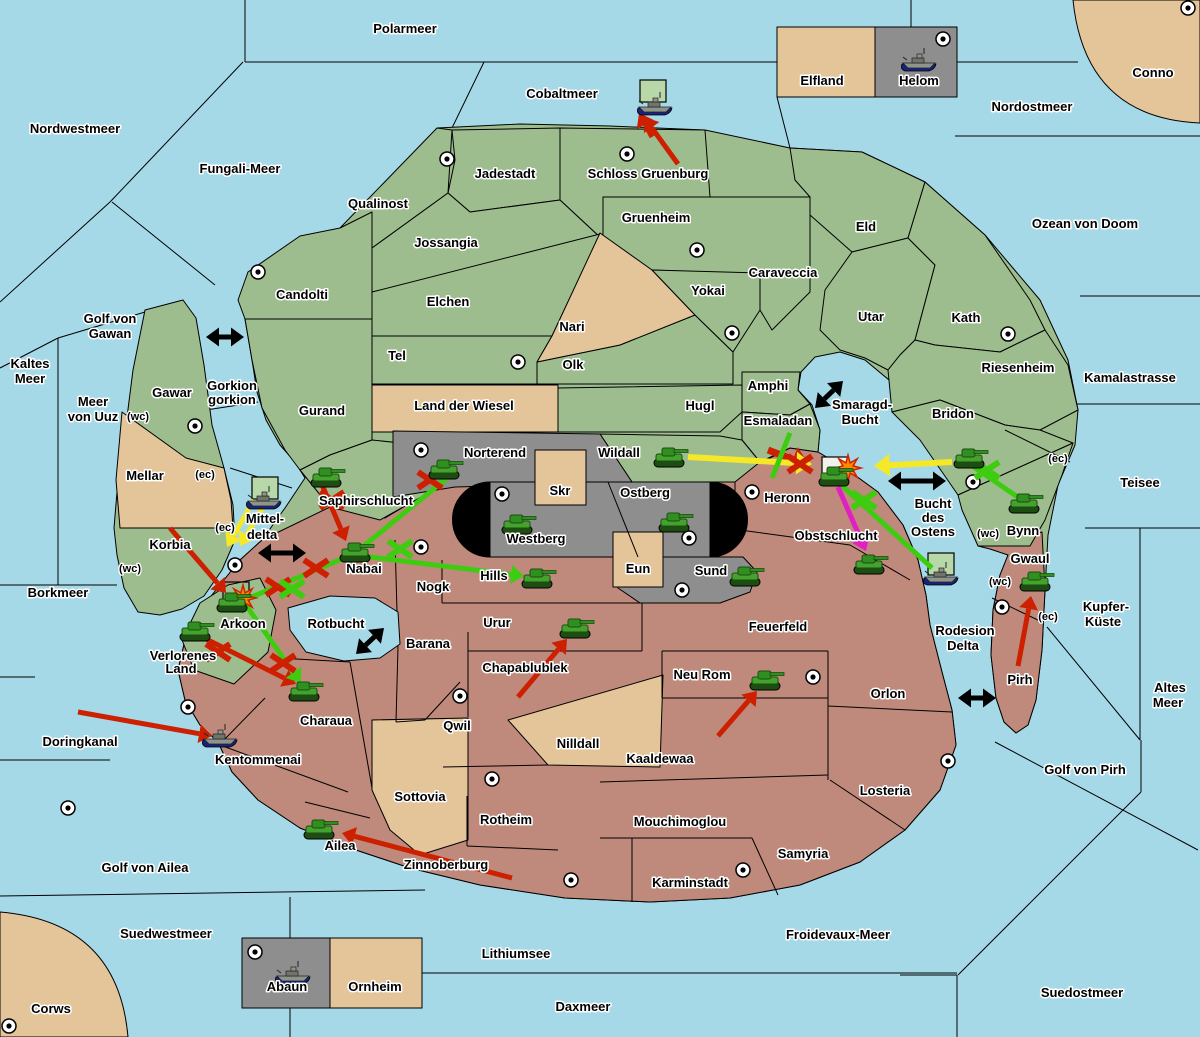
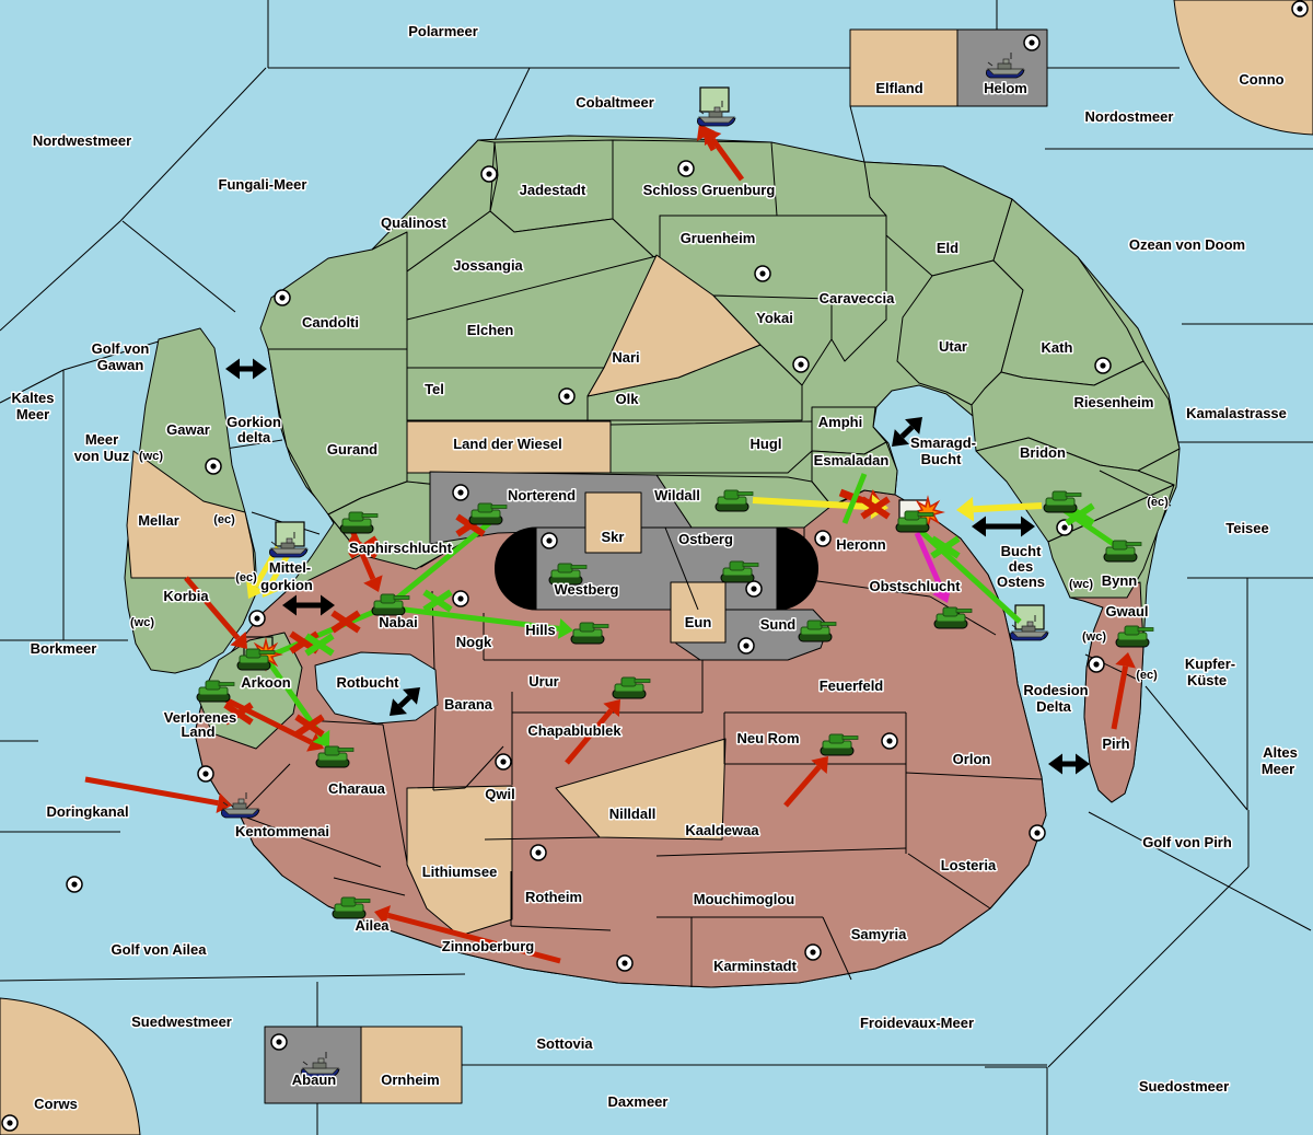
  Polarmeer
  Nordwestmeer
  Fungali-Meer
  Cobaltmeer
  Nordostmeer
  Ozean von Doom
  Conno
  Kaltes
  Meer
  Golf von
  Gawan
  Meer
  von Uuz
  Gorkion
- gorkion
+ delta
  Kamalastrasse
  Teisee
  Borkmeer
  Mittel-
- delta
+ gorkion
  Rotbucht
  Smaragd-
  Bucht
  Bucht
  des
  Ostens
  Kupfer-
  Küste
  Rodesion
  Delta
  Golf von Pirh
  Altes
  Meer
  Doringkanal
  Golf von Ailea
  Suedwestmeer
  Froidevaux-Meer
- Lithiumsee
+ Sottovia
  Daxmeer
  Suedostmeer
  Corws
  Jadestadt
  Schloss Gruenburg
  Qualinost
  Jossangia
  Gruenheim
  Elchen
  Yokai
  Caraveccia
  Eld
  Utar
  Kath
  Riesenheim
  Bridon
  Tel
  Olk
  Nari
  Land der Wiesel
  Hugl
  Amphi
  Esmaladan
  Candolti
  Gurand
  Gawar
  Mellar
  Korbia
  Saphirschlucht
  Norterend
  Wildall
  Skr
  Ostberg
  Westberg
  Heronn
  Obstschlucht
  Eun
  Sund
  Hills
  Nogk
  Nabai
  Arkoon
  Verlorenes
  Land
  Charaua
  Kentommenai
  Barana
  Urur
  Chapablublek
  Qwil
  Nilldall
  Kaaldewaa
  Neu Rom
  Feuerfeld
  Orlon
  Losteria
  Samyria
  Karminstadt
  Mouchimoglou
  Rotheim
- Sottovia
+ Lithiumsee
  Zinnoberburg
  Ailea
  Gwaul
  Pirh
  Bynn
  Elfland
  Helom
  Abaun
  Ornheim
  (wc)
  (ec)
  (ec)
  (wc)
  (wc)
  (wc)
  (ec)
  (ec)
